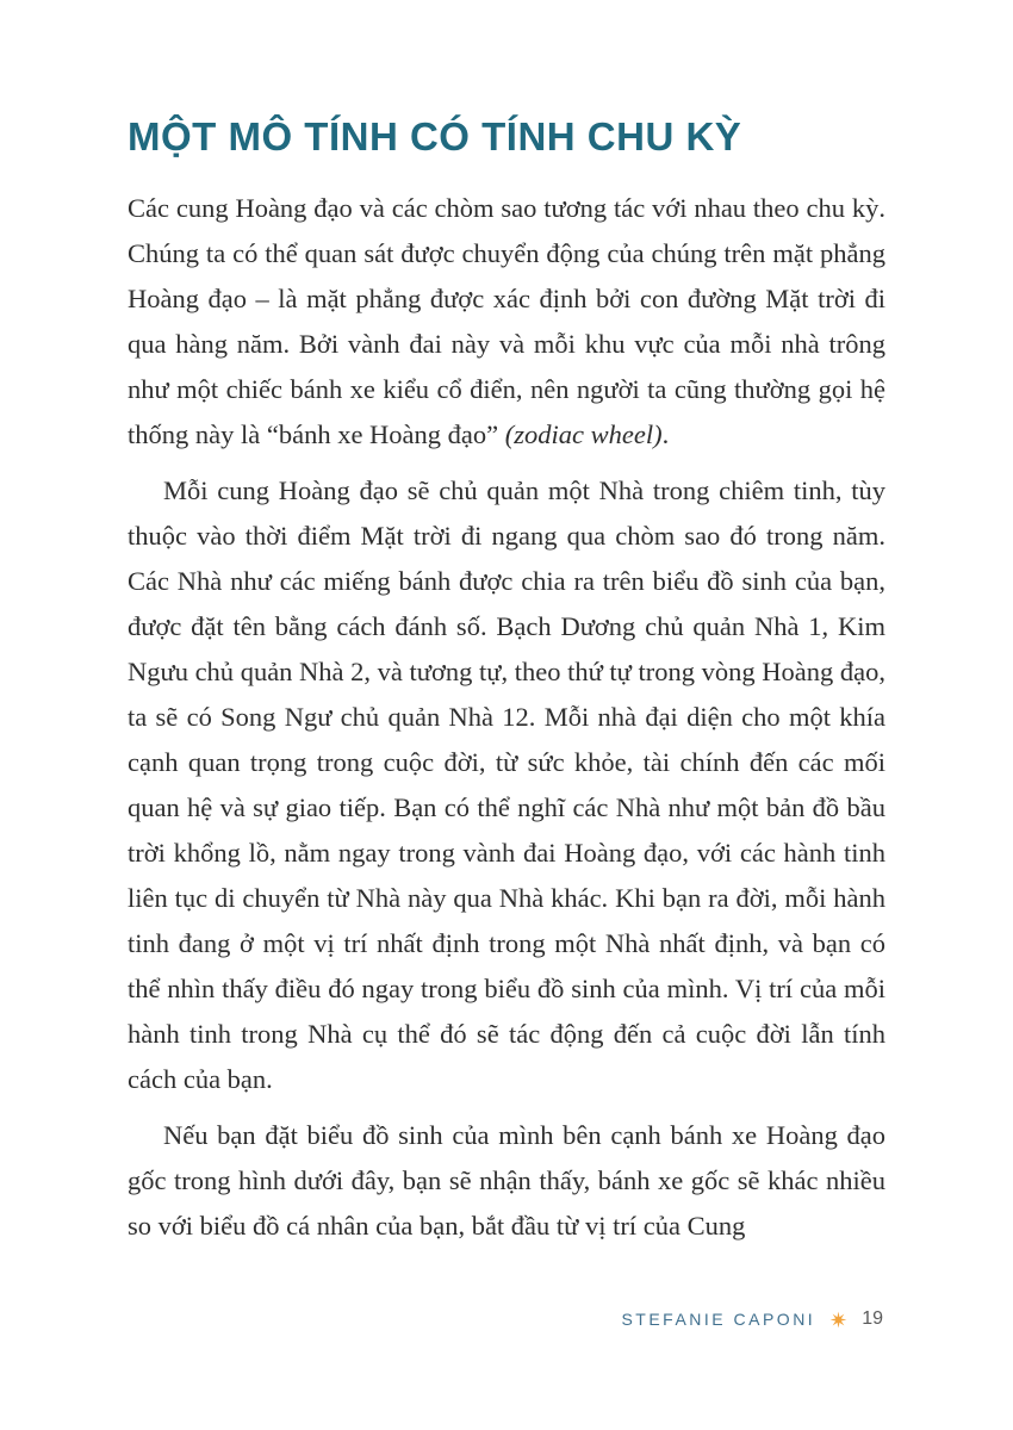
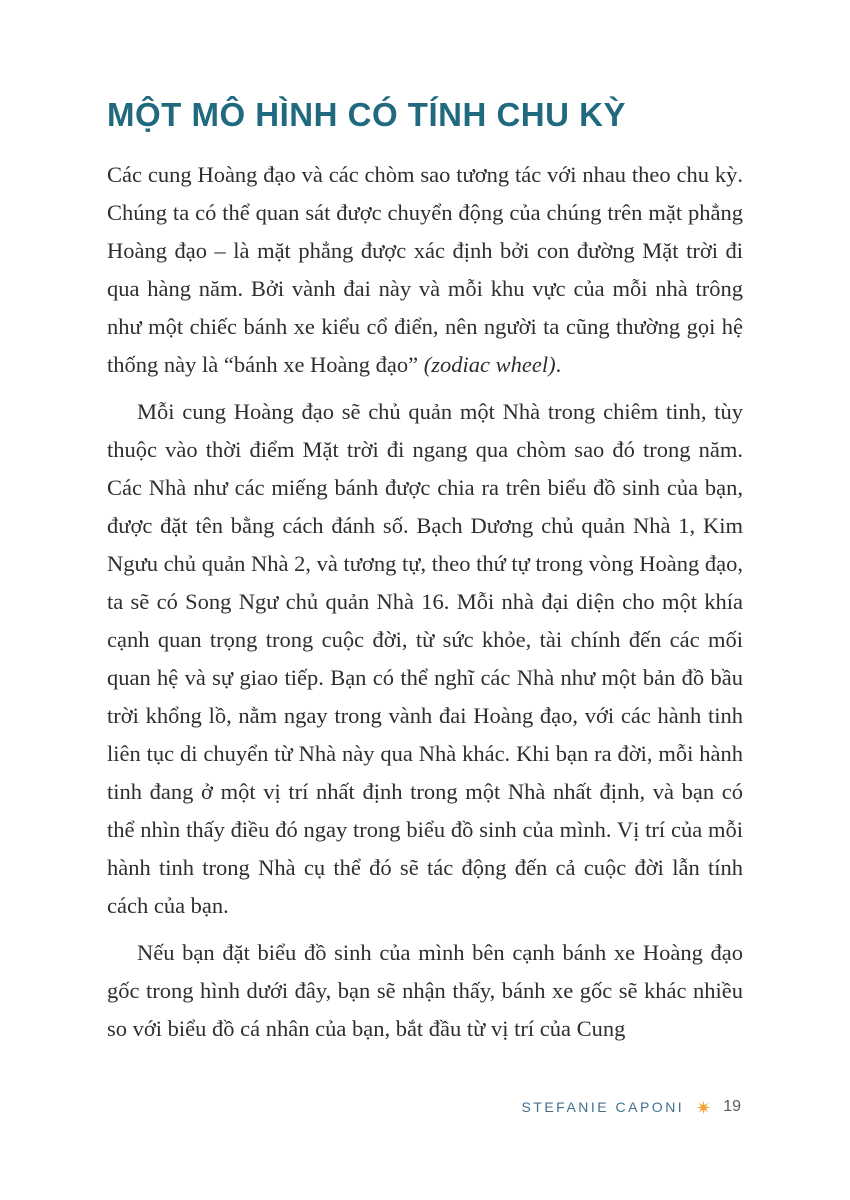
- MỘT MÔ TÍNH CÓ TÍNH CHU KỲ
+ MỘT MÔ HÌNH CÓ TÍNH CHU KỲ
  Các cung Hoàng đạo và các chòm sao tương tác với nhau theo chu kỳ. Chúng ta có thể quan sát được chuyển động của chúng trên mặt phẳng Hoàng đạo – là mặt phẳng được xác định bởi con đường Mặt trời đi qua hàng năm. Bởi vành đai này và mỗi khu vực của mỗi nhà trông như một chiếc bánh xe kiểu cổ điển, nên người ta cũng thường gọi hệ thống này là “bánh xe Hoàng đạo” (zodiac wheel).
- Mỗi cung Hoàng đạo sẽ chủ quản một Nhà trong chiêm tinh, tùy thuộc vào thời điểm Mặt trời đi ngang qua chòm sao đó trong năm. Các Nhà như các miếng bánh được chia ra trên biểu đồ sinh của bạn, được đặt tên bằng cách đánh số. Bạch Dương chủ quản Nhà 1, Kim Ngưu chủ quản Nhà 2, và tương tự, theo thứ tự trong vòng Hoàng đạo, ta sẽ có Song Ngư chủ quản Nhà 12. Mỗi nhà đại diện cho một khía cạnh quan trọng trong cuộc đời, từ sức khỏe, tài chính đến các mối quan hệ và sự giao tiếp. Bạn có thể nghĩ các Nhà như một bản đồ bầu trời khổng lồ, nằm ngay trong vành đai Hoàng đạo, với các hành tinh liên tục di chuyển từ Nhà này qua Nhà khác. Khi bạn ra đời, mỗi hành tinh đang ở một vị trí nhất định trong một Nhà nhất định, và bạn có thể nhìn thấy điều đó ngay trong biểu đồ sinh của mình. Vị trí của mỗi hành tinh trong Nhà cụ thể đó sẽ tác động đến cả cuộc đời lẫn tính cách của bạn.
+ Mỗi cung Hoàng đạo sẽ chủ quản một Nhà trong chiêm tinh, tùy thuộc vào thời điểm Mặt trời đi ngang qua chòm sao đó trong năm. Các Nhà như các miếng bánh được chia ra trên biểu đồ sinh của bạn, được đặt tên bằng cách đánh số. Bạch Dương chủ quản Nhà 1, Kim Ngưu chủ quản Nhà 2, và tương tự, theo thứ tự trong vòng Hoàng đạo, ta sẽ có Song Ngư chủ quản Nhà 16. Mỗi nhà đại diện cho một khía cạnh quan trọng trong cuộc đời, từ sức khỏe, tài chính đến các mối quan hệ và sự giao tiếp. Bạn có thể nghĩ các Nhà như một bản đồ bầu trời khổng lồ, nằm ngay trong vành đai Hoàng đạo, với các hành tinh liên tục di chuyển từ Nhà này qua Nhà khác. Khi bạn ra đời, mỗi hành tinh đang ở một vị trí nhất định trong một Nhà nhất định, và bạn có thể nhìn thấy điều đó ngay trong biểu đồ sinh của mình. Vị trí của mỗi hành tinh trong Nhà cụ thể đó sẽ tác động đến cả cuộc đời lẫn tính cách của bạn.
  Nếu bạn đặt biểu đồ sinh của mình bên cạnh bánh xe Hoàng đạo gốc trong hình dưới đây, bạn sẽ nhận thấy, bánh xe gốc sẽ khác nhiều so với biểu đồ cá nhân của bạn, bắt đầu từ vị trí của Cung
  STEFANIE CAPONI
  19
